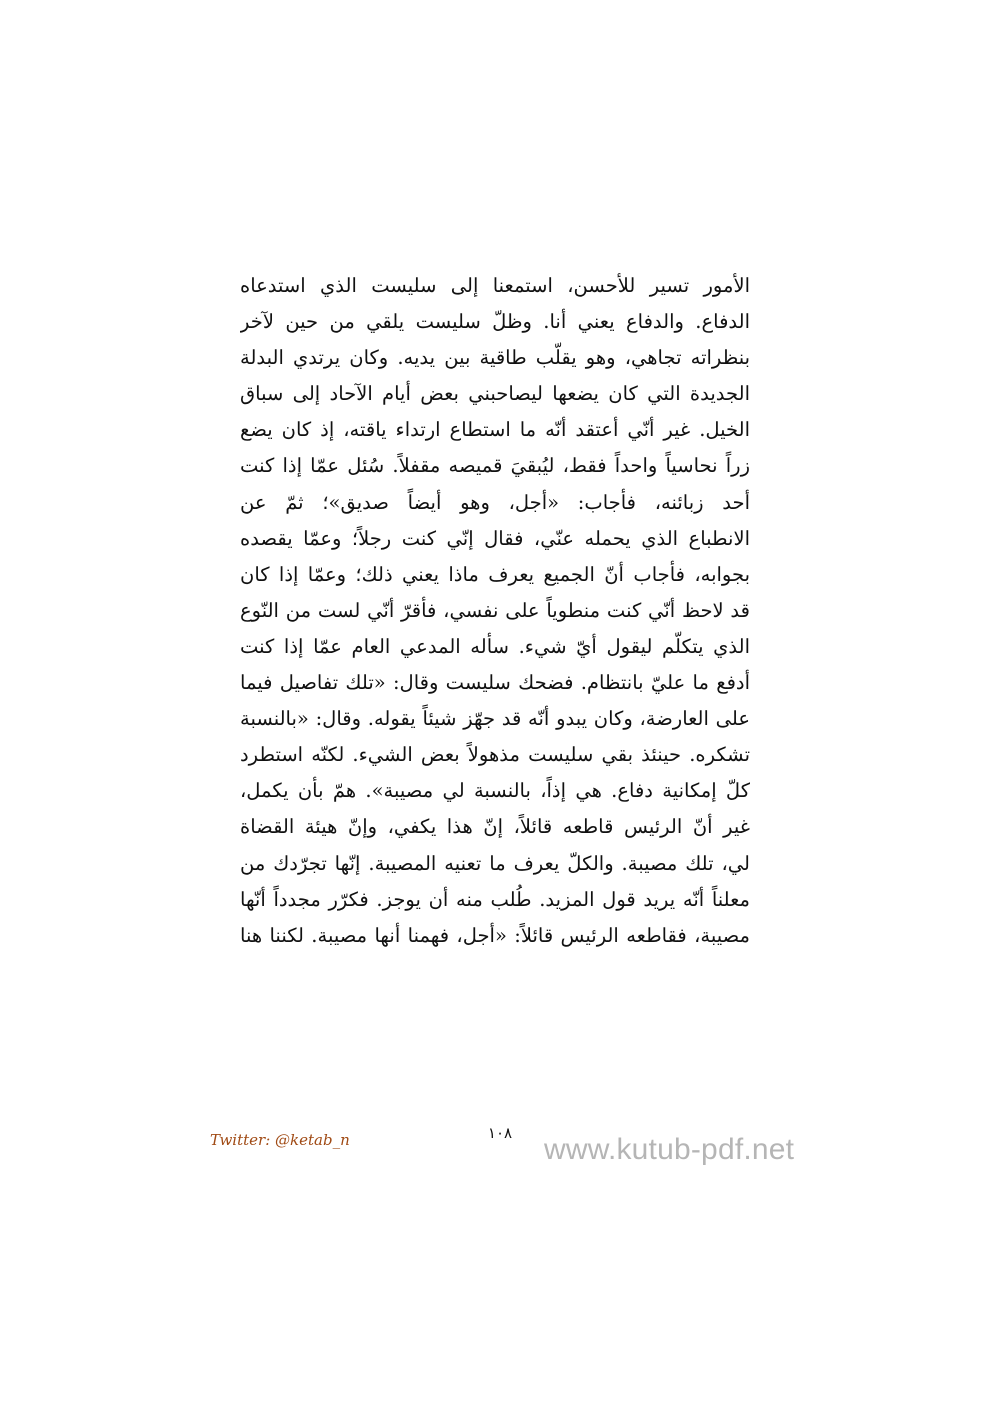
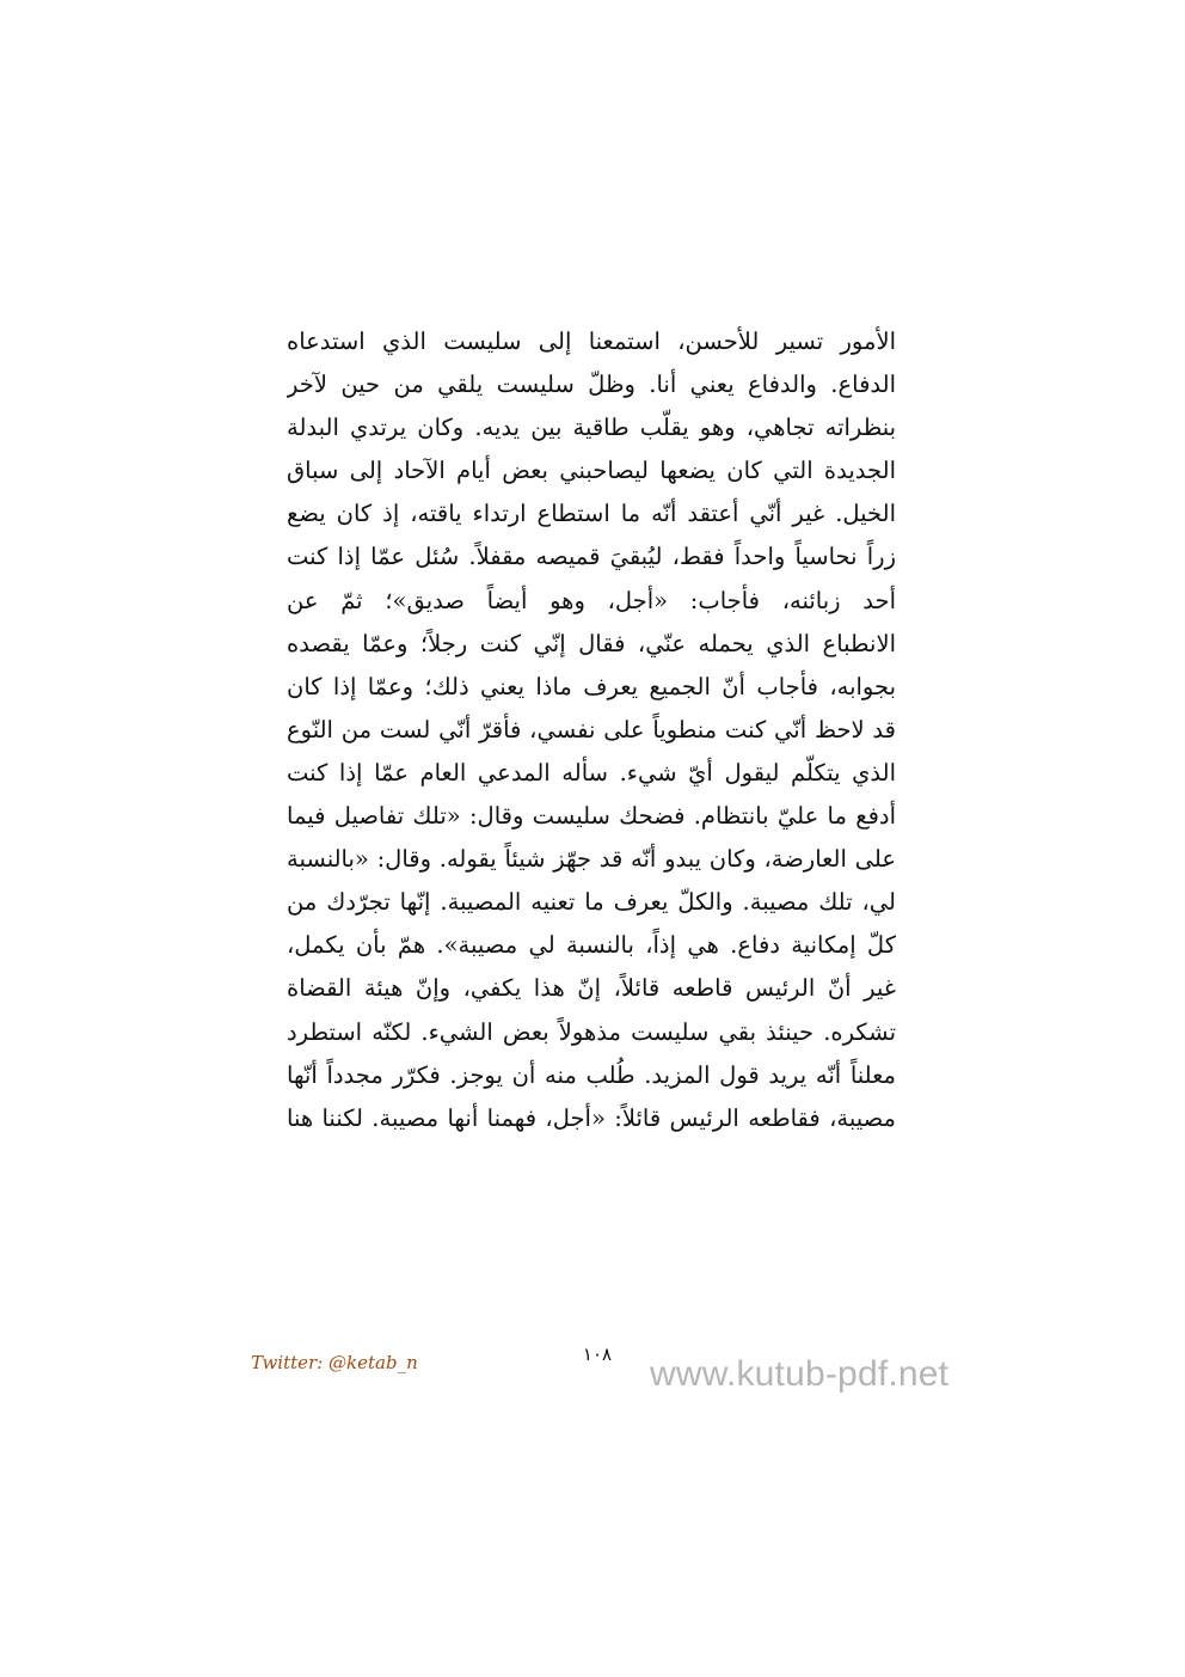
  الأمور تسير للأحسن، استمعنا إلى سليست الذي استدعاه
  الدفاع. والدفاع يعني أنا. وظلّ سليست يلقي من حين لآخر
  بنظراته تجاهي، وهو يقلّب طاقية بين يديه. وكان يرتدي البدلة
  الجديدة التي كان يضعها ليصاحبني بعض أيام الآحاد إلى سباق
  الخيل. غير أنّي أعتقد أنّه ما استطاع ارتداء ياقته، إذ كان يضع
  زراً نحاسياً واحداً فقط، ليُبقيَ قميصه مقفلاً. سُئل عمّا إذا كنت
  أحد زبائنه، فأجاب: «أجل، وهو أيضاً صديق»؛ ثمّ عن
  الانطباع الذي يحمله عنّي، فقال إنّي كنت رجلاً؛ وعمّا يقصده
  بجوابه، فأجاب أنّ الجميع يعرف ماذا يعني ذلك؛ وعمّا إذا كان
  قد لاحظ أنّي كنت منطوياً على نفسي، فأقرّ أنّي لست من النّوع
  الذي يتكلّم ليقول أيّ شيء. سأله المدعي العام عمّا إذا كنت
  أدفع ما عليّ بانتظام. فضحك سليست وقال: «تلك تفاصيل فيما
  على العارضة، وكان يبدو أنّه قد جهّز شيئاً يقوله. وقال: «بالنسبة
- تشكره. حينئذ بقي سليست مذهولاً بعض الشيء. لكنّه استطرد
+ لي، تلك مصيبة. والكلّ يعرف ما تعنيه المصيبة. إنّها تجرّدك من
  كلّ إمكانية دفاع. هي إذاً، بالنسبة لي مصيبة». همّ بأن يكمل،
  غير أنّ الرئيس قاطعه قائلاً، إنّ هذا يكفي، وإنّ هيئة القضاة
- لي، تلك مصيبة. والكلّ يعرف ما تعنيه المصيبة. إنّها تجرّدك من
+ تشكره. حينئذ بقي سليست مذهولاً بعض الشيء. لكنّه استطرد
  معلناً أنّه يريد قول المزيد. طُلب منه أن يوجز. فكرّر مجدداً أنّها
  مصيبة، فقاطعه الرئيس قائلاً: «أجل، فهمنا أنها مصيبة. لكننا هنا
  Twitter: @ketab_n
  ١٠٨
  www.kutub-pdf.net
